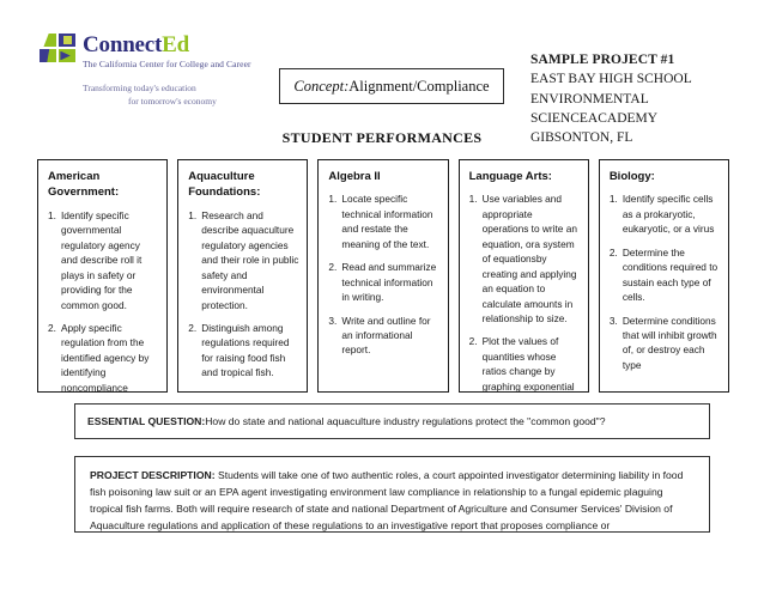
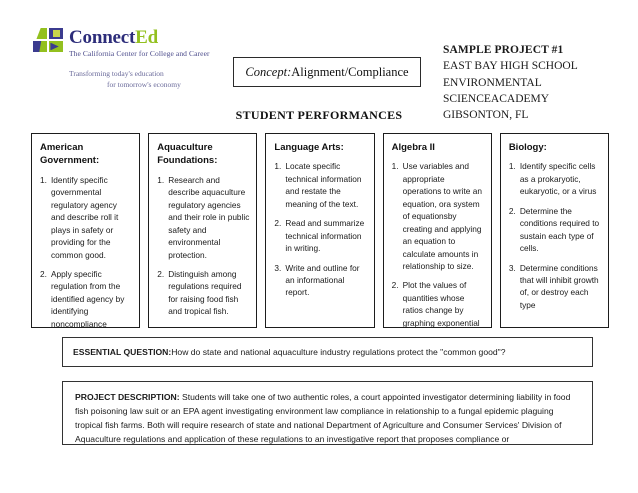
  ConnectEd
  The California Center for College and Career
  Transforming today's education
  for tomorrow's economy
  Concept:Alignment/Compliance
  SAMPLE PROJECT #1
  EAST BAY HIGH SCHOOL
  ENVIRONMENTAL SCIENCEACADEMY
  GIBSONTON, FL
  STUDENT PERFORMANCES
  American
  Government:
  1.
  Identify specific governmental regulatory agency and describe roll it plays in safety or providing for the common good.
  2.
  Apply specific regulation from the identified agency by identifying noncompliance
  Aquaculture
  Foundations:
  1.
  Research and describe aquaculture regulatory agencies and their role in public safety and environmental protection.
  2.
  Distinguish among regulations required for raising food fish and tropical fish.
- Algebra II
+ Language Arts:
  1.
  Locate specific technical information and restate the meaning of the text.
  2.
  Read and summarize technical information in writing.
  3.
  Write and outline for an informational report.
- Language Arts:
+ Algebra II
  1.
  Use variables and appropriate operations to write an equation, ora system of equationsby creating and applying an equation to calculate amounts in relationship to size.
  2.
  Plot the values of quantities whose ratios change by graphing exponential
  Biology:
  1.
  Identify specific cells as a prokaryotic, eukaryotic, or a virus
  2.
  Determine the conditions required to sustain each type of cells.
  3.
  Determine conditions that will inhibit growth of, or destroy each type
  ESSENTIAL QUESTION:How do state and national aquaculture industry regulations protect the "common good"?
  PROJECT DESCRIPTION: Students will take one of two authentic roles, a court appointed investigator determining liability in food fish poisoning law suit or an EPA agent investigating environment law compliance in relationship to a fungal epidemic plaguing tropical fish farms. Both will require research of state and national Department of Agriculture and Consumer Services' Division of Aquaculture regulations and application of these regulations to an investigative report that proposes compliance or
